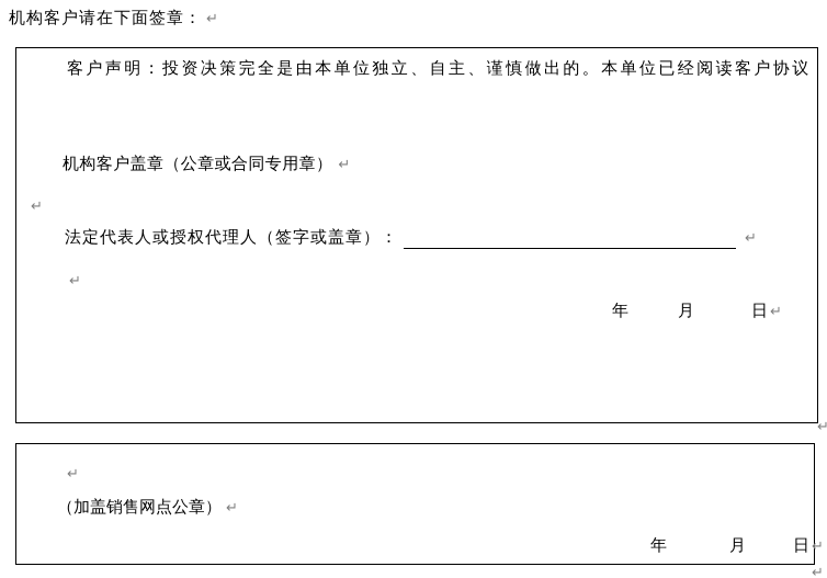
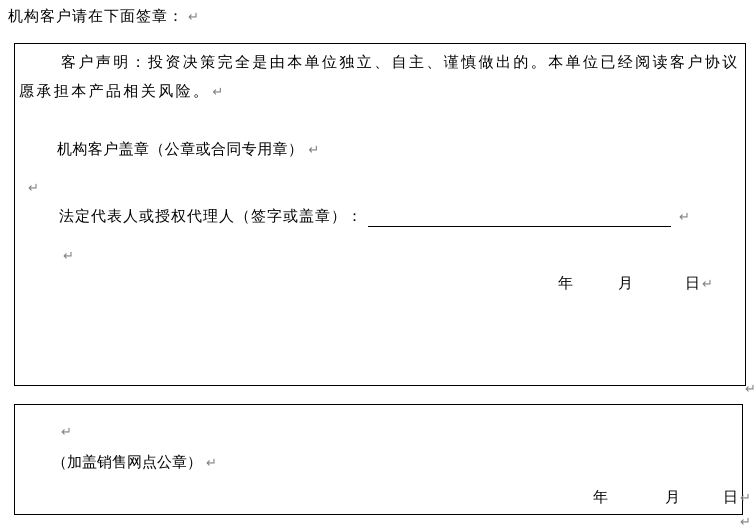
  机构客户请在下面签章： ↵
  客户声明：投资决策完全是由本单位独立、自主、谨慎做出的。本单位已经阅读客户协议
+ 愿承担本产品相关风险。 ↵
  机构客户盖章（公章或合同专用章） ↵
  ↵
  法定代表人或授权代理人（签字或盖章）： ↵
  ↵
  年 月 日 ↵
  ↵
  ↵
  （加盖销售网点公章） ↵
  年 月 日 ↵
  ↵
